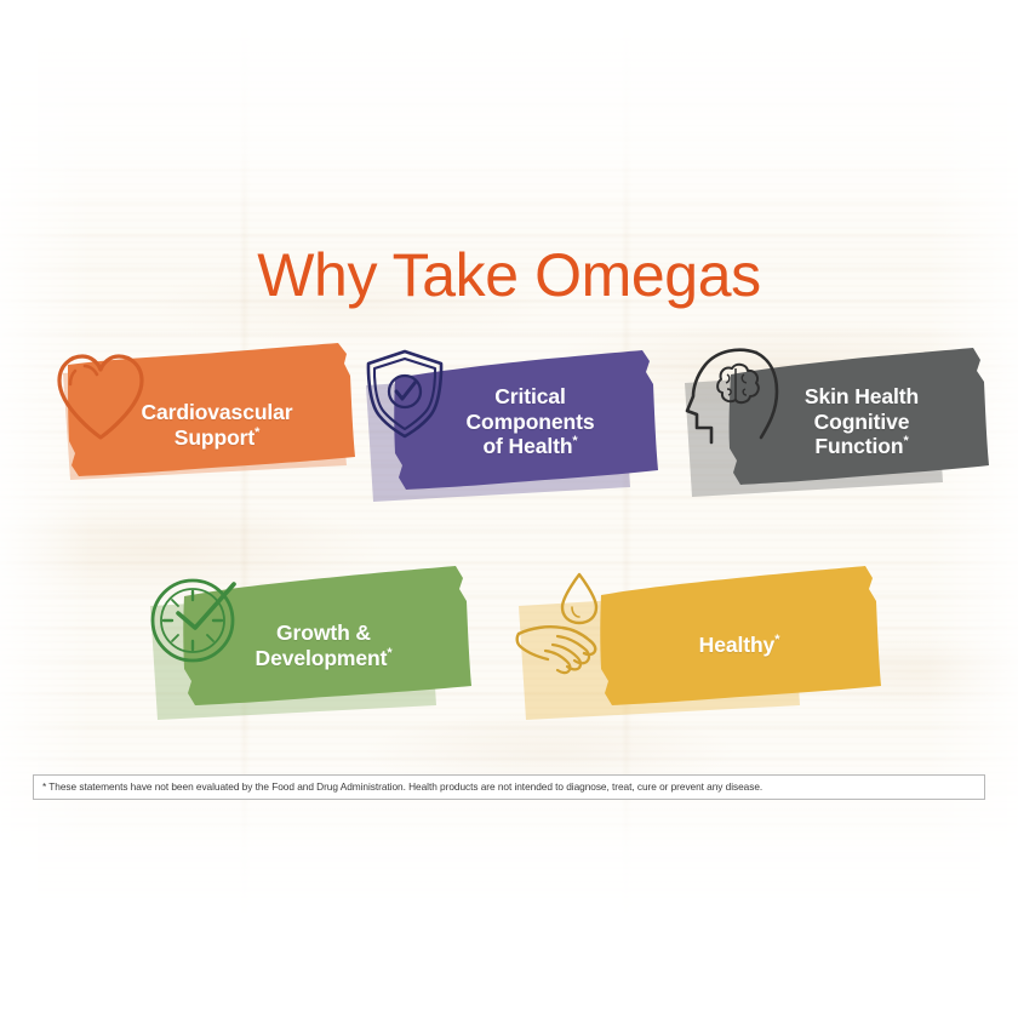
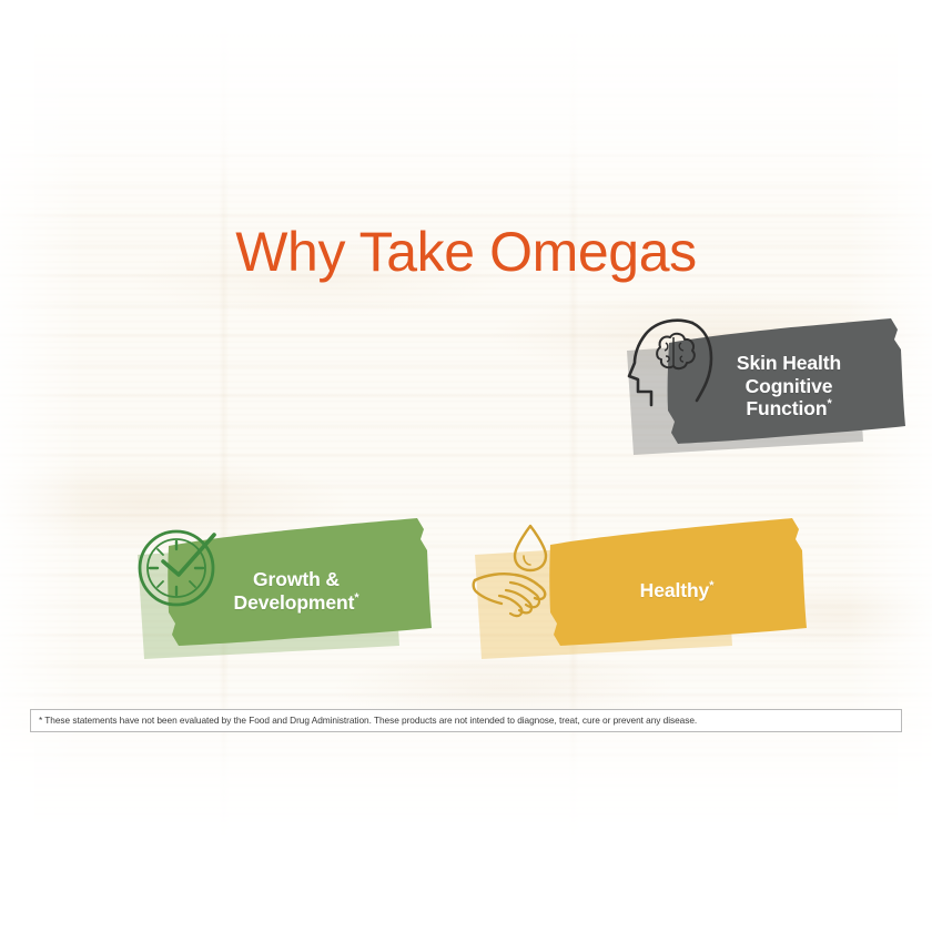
  Why Take Omegas
- Cardiovascular
- Support*
- Critical
- Components
- of Health*
  Skin Health
  Cognitive
  Function*
  Growth &
  Development*
  Healthy*
- * These statements have not been evaluated by the Food and Drug Administration. Health products are not intended to diagnose, treat, cure or prevent any disease.
+ * These statements have not been evaluated by the Food and Drug Administration. These products are not intended to diagnose, treat, cure or prevent any disease.
